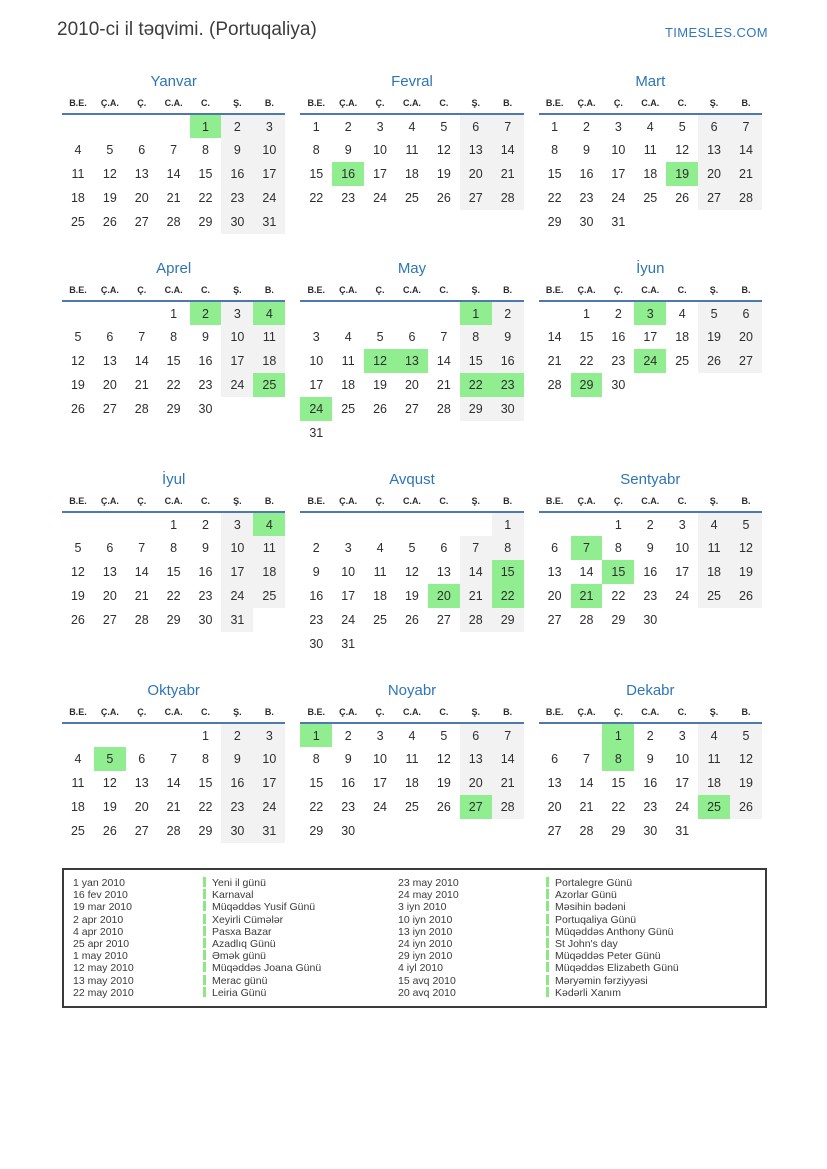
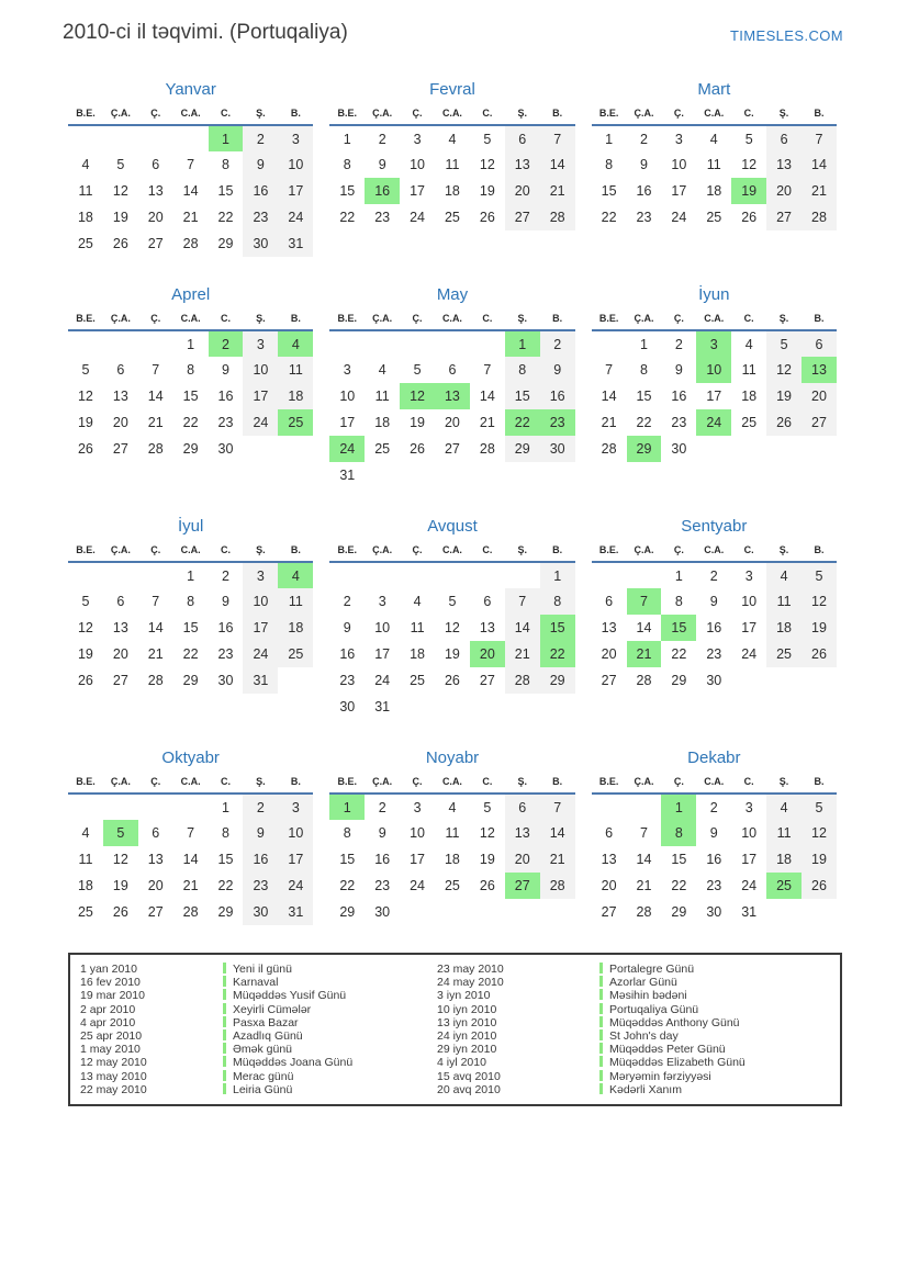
  2010-ci il təqvimi. (Portuqaliya)
  TIMESLES.COM
  Yanvar
  B.E.	Ç.A.	Ç.	C.A.	C.	Ş.	B.
  				1	2	3
  4	5	6	7	8	9	10
  11	12	13	14	15	16	17
  18	19	20	21	22	23	24
  25	26	27	28	29	30	31
  Fevral
  B.E.	Ç.A.	Ç.	C.A.	C.	Ş.	B.
  1	2	3	4	5	6	7
  8	9	10	11	12	13	14
  15	16	17	18	19	20	21
  22	23	24	25	26	27	28
  Mart
  B.E.	Ç.A.	Ç.	C.A.	C.	Ş.	B.
  1	2	3	4	5	6	7
  8	9	10	11	12	13	14
  15	16	17	18	19	20	21
  22	23	24	25	26	27	28
- 29	30	31
  Aprel
  B.E.	Ç.A.	Ç.	C.A.	C.	Ş.	B.
  			1	2	3	4
  5	6	7	8	9	10	11
  12	13	14	15	16	17	18
  19	20	21	22	23	24	25
  26	27	28	29	30
  May
  B.E.	Ç.A.	Ç.	C.A.	C.	Ş.	B.
  					1	2
  3	4	5	6	7	8	9
  10	11	12	13	14	15	16
  17	18	19	20	21	22	23
  24	25	26	27	28	29	30
  31
  İyun
  B.E.	Ç.A.	Ç.	C.A.	C.	Ş.	B.
  	1	2	3	4	5	6
+ 7	8	9	10	11	12	13
  14	15	16	17	18	19	20
  21	22	23	24	25	26	27
  28	29	30
  İyul
  B.E.	Ç.A.	Ç.	C.A.	C.	Ş.	B.
  			1	2	3	4
  5	6	7	8	9	10	11
  12	13	14	15	16	17	18
  19	20	21	22	23	24	25
  26	27	28	29	30	31
  Avqust
  B.E.	Ç.A.	Ç.	C.A.	C.	Ş.	B.
  						1
  2	3	4	5	6	7	8
  9	10	11	12	13	14	15
  16	17	18	19	20	21	22
  23	24	25	26	27	28	29
  30	31
  Sentyabr
  B.E.	Ç.A.	Ç.	C.A.	C.	Ş.	B.
  		1	2	3	4	5
  6	7	8	9	10	11	12
  13	14	15	16	17	18	19
  20	21	22	23	24	25	26
  27	28	29	30
  Oktyabr
  B.E.	Ç.A.	Ç.	C.A.	C.	Ş.	B.
  				1	2	3
  4	5	6	7	8	9	10
  11	12	13	14	15	16	17
  18	19	20	21	22	23	24
  25	26	27	28	29	30	31
  Noyabr
  B.E.	Ç.A.	Ç.	C.A.	C.	Ş.	B.
  1	2	3	4	5	6	7
  8	9	10	11	12	13	14
  15	16	17	18	19	20	21
  22	23	24	25	26	27	28
  29	30
  Dekabr
  B.E.	Ç.A.	Ç.	C.A.	C.	Ş.	B.
  		1	2	3	4	5
  6	7	8	9	10	11	12
  13	14	15	16	17	18	19
  20	21	22	23	24	25	26
  27	28	29	30	31
  1 yan 2010
  Yeni il günü
  23 may 2010
  Portalegre Günü
  16 fev 2010
  Karnaval
  24 may 2010
  Azorlar Günü
  19 mar 2010
  Müqəddəs Yusif Günü
  3 iyn 2010
  Məsihin bədəni
  2 apr 2010
  Xeyirli Cümələr
  10 iyn 2010
  Portuqaliya Günü
  4 apr 2010
  Pasxa Bazar
  13 iyn 2010
  Müqəddəs Anthony Günü
  25 apr 2010
  Azadlıq Günü
  24 iyn 2010
  St John's day
  1 may 2010
  Əmək günü
  29 iyn 2010
  Müqəddəs Peter Günü
  12 may 2010
  Müqəddəs Joana Günü
  4 iyl 2010
  Müqəddəs Elizabeth Günü
  13 may 2010
  Merac günü
  15 avq 2010
  Məryəmin fərziyyəsi
  22 may 2010
  Leiria Günü
  20 avq 2010
  Kədərli Xanım
